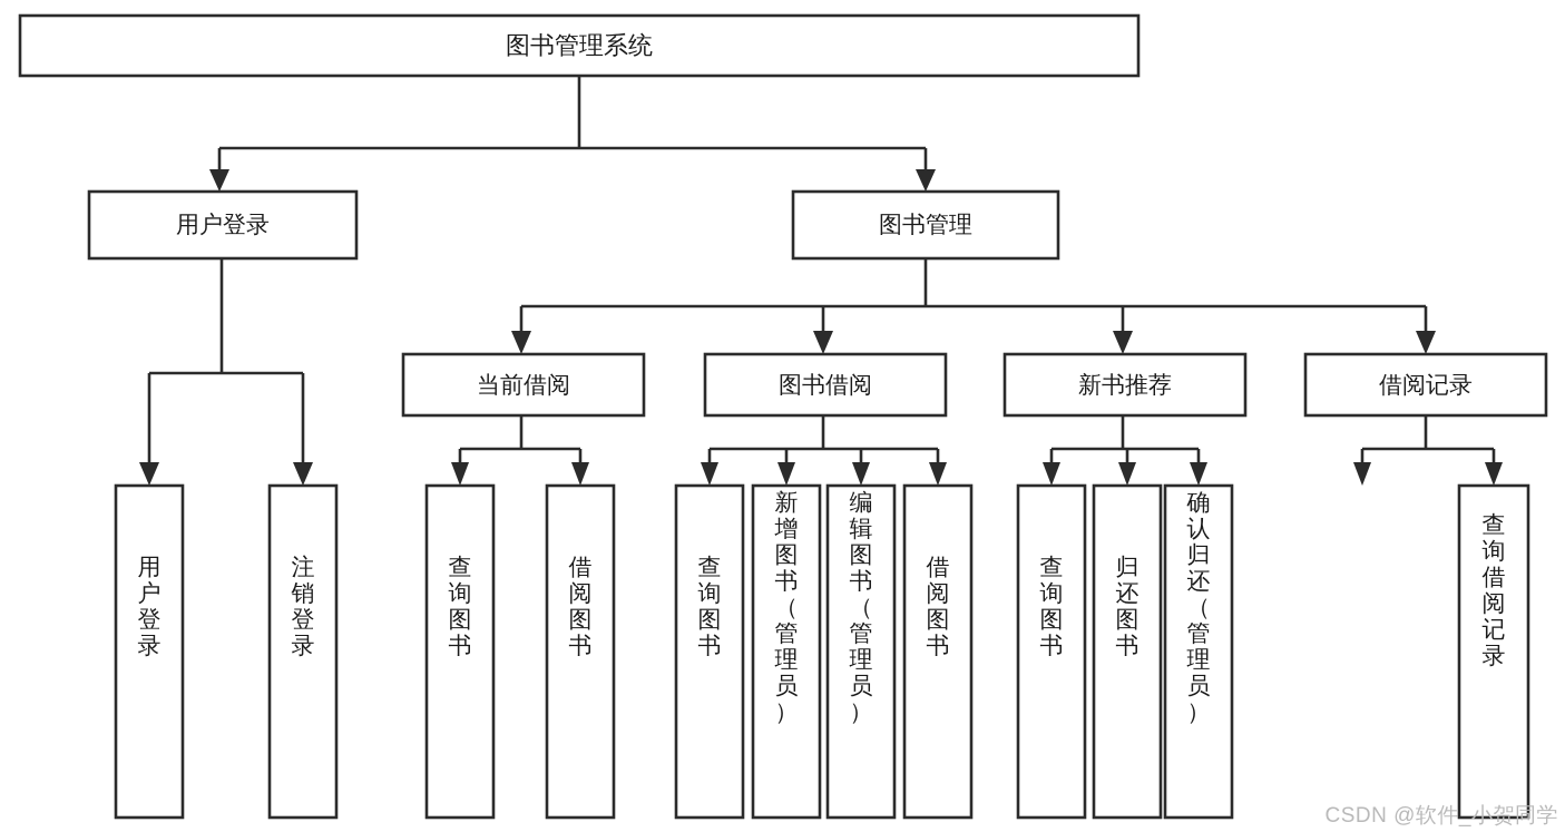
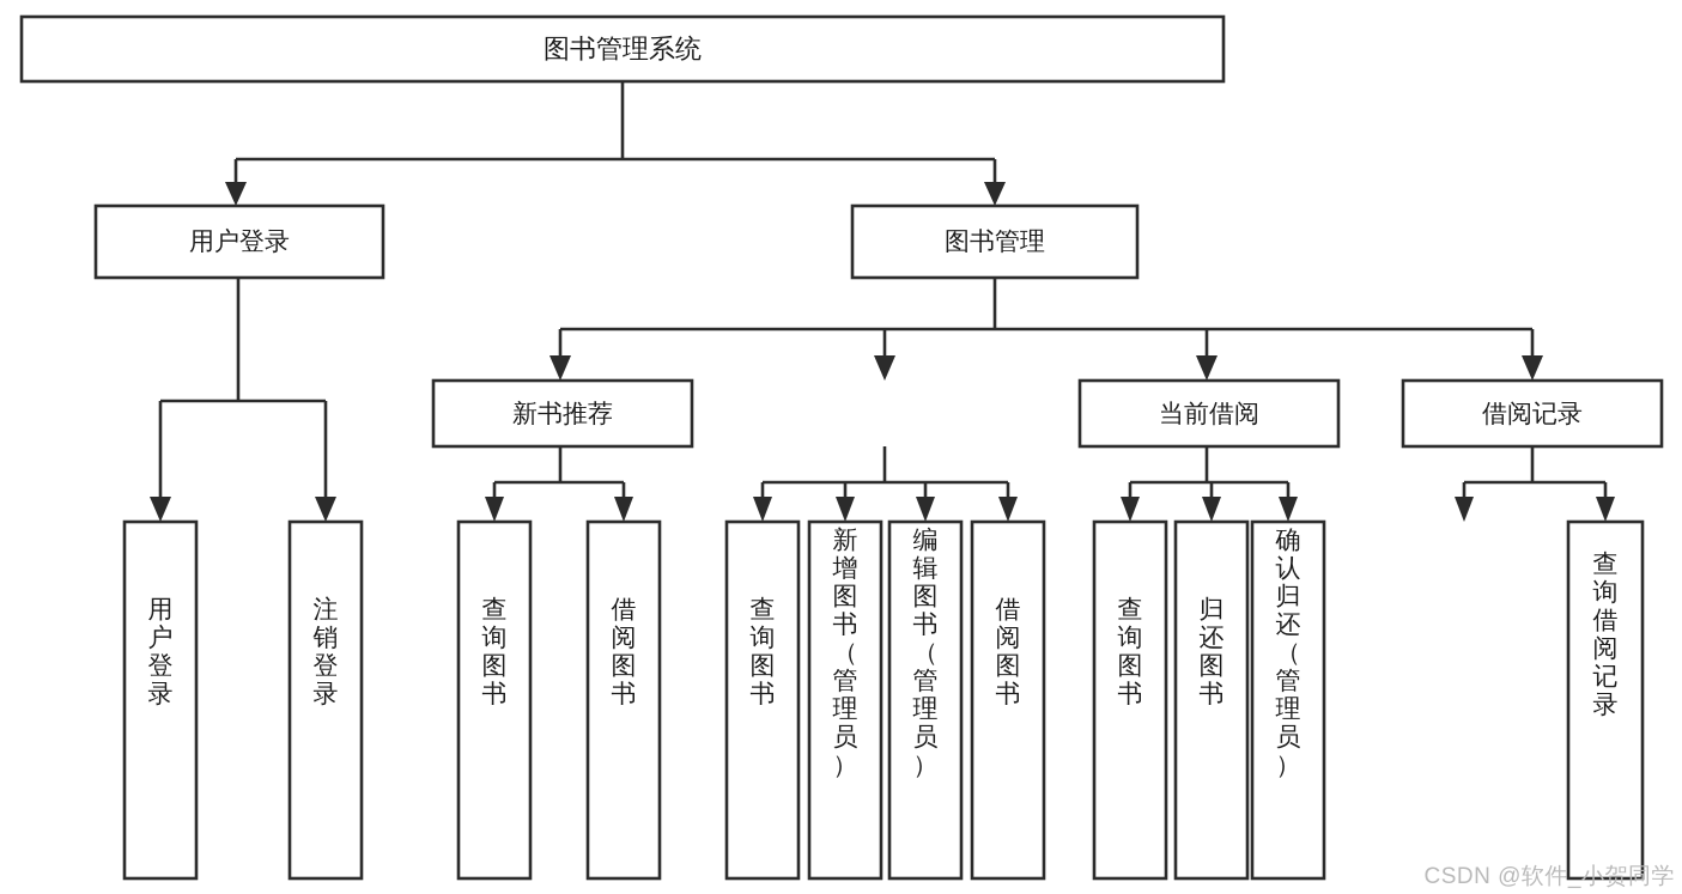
  图书管理系统
  用户登录
  图书管理
- 当前借阅
+ 新书推荐
- 图书借阅
- 新书推荐
+ 当前借阅
  借阅记录
  用户登录
  注销登录
  查询图书
  借阅图书
  查询图书
  新增图书（管理员）
  编辑图书（管理员）
  借阅图书
  查询图书
  归还图书
  确认归还（管理员）
  查询借阅记录
  CSDN @软件_小贺同学
